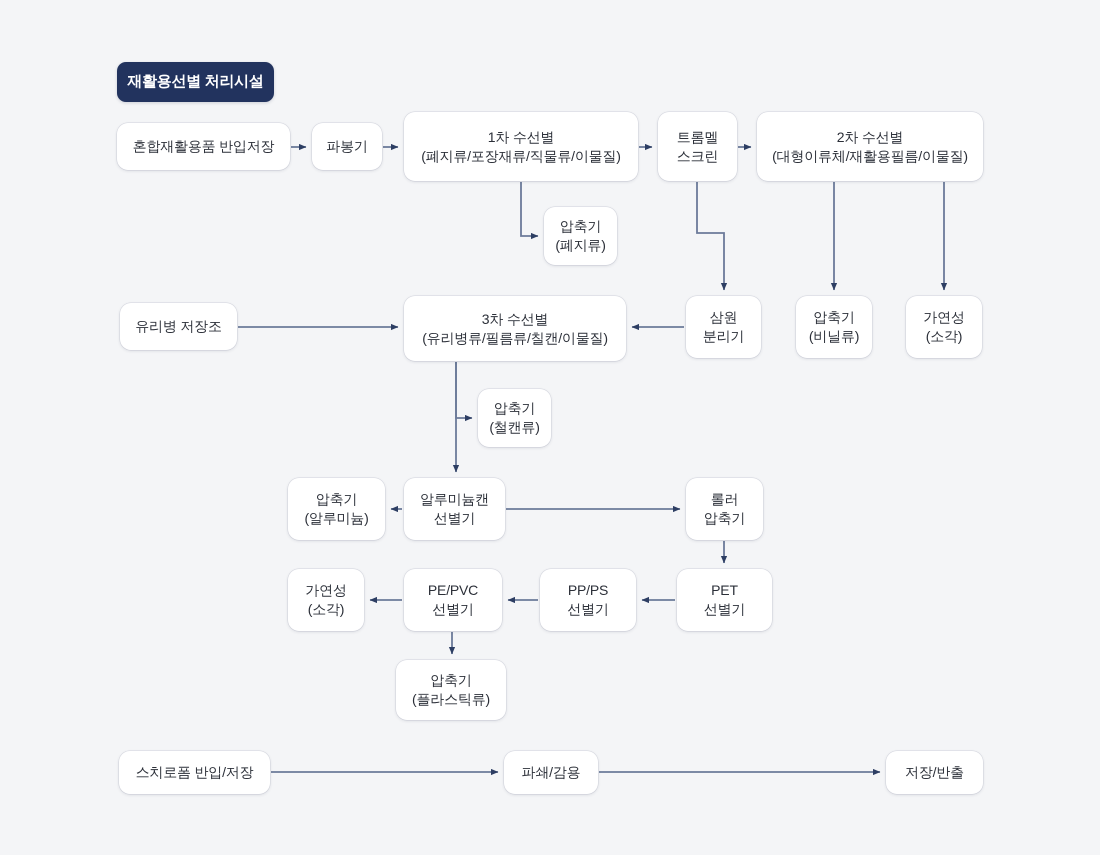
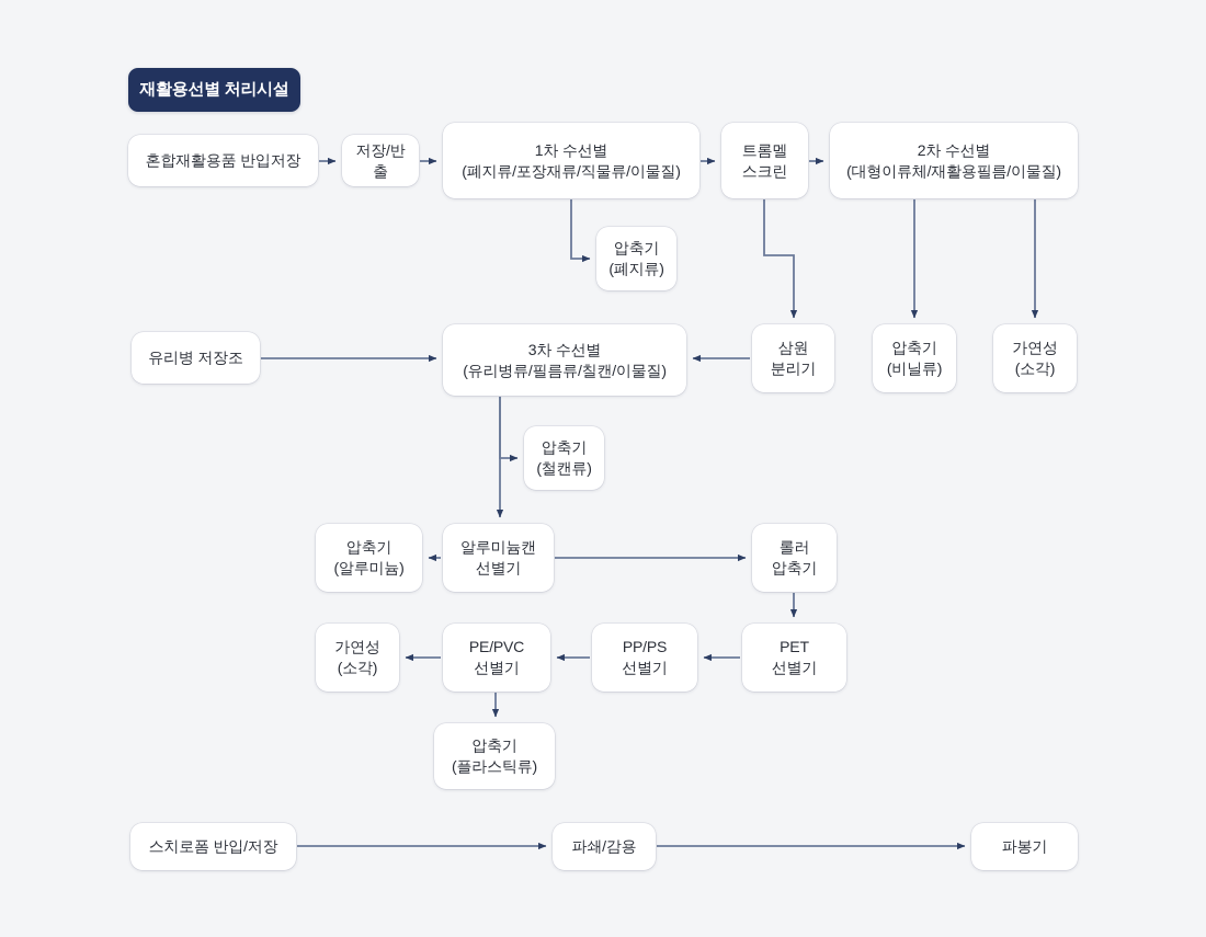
  재활용선별 처리시설
  혼합재활용품 반입저장
- 파봉기
+ 저장/반출
  1차 수선별
  (폐지류/포장재류/직물류/이물질)
  트롬멜
  스크린
  2차 수선별
  (대형이류체/재활용필름/이물질)
  압축기
  (폐지류)
  삼원
  분리기
  압축기
  (비닐류)
  가연성
  (소각)
  유리병 저장조
  3차 수선별
  (유리병류/필름류/칠캔/이물질)
  압축기
  (철캔류)
  압축기
  (알루미늄)
  알루미늄캔
  선별기
  롤러
  압축기
  가연성
  (소각)
  PE/PVC
  선별기
  PP/PS
  선별기
  PET
  선별기
  압축기
  (플라스틱류)
  스치로폼 반입/저장
  파쇄/감용
- 저장/반출
+ 파봉기
